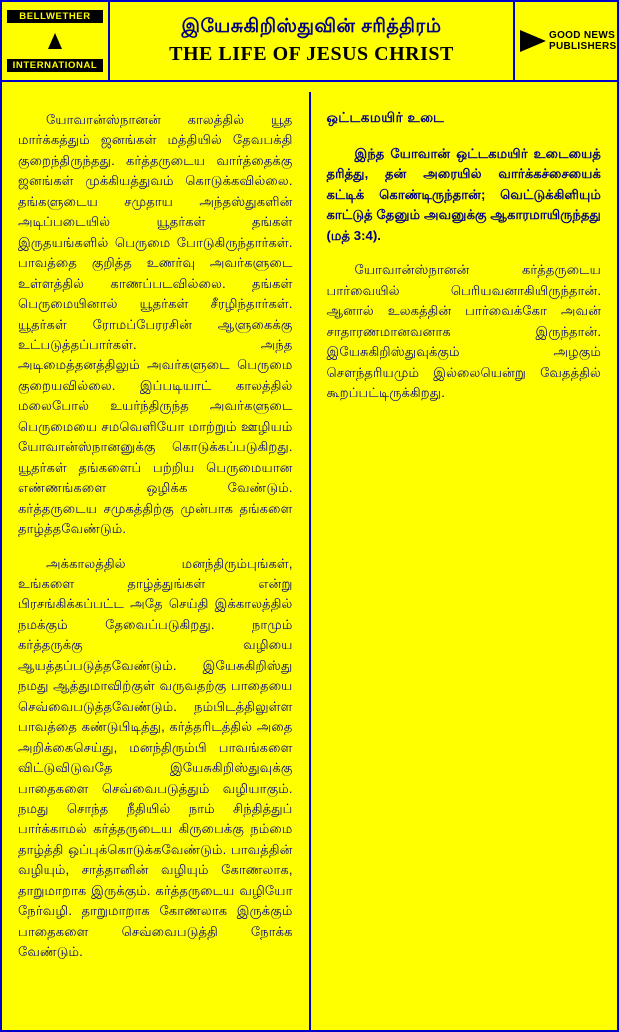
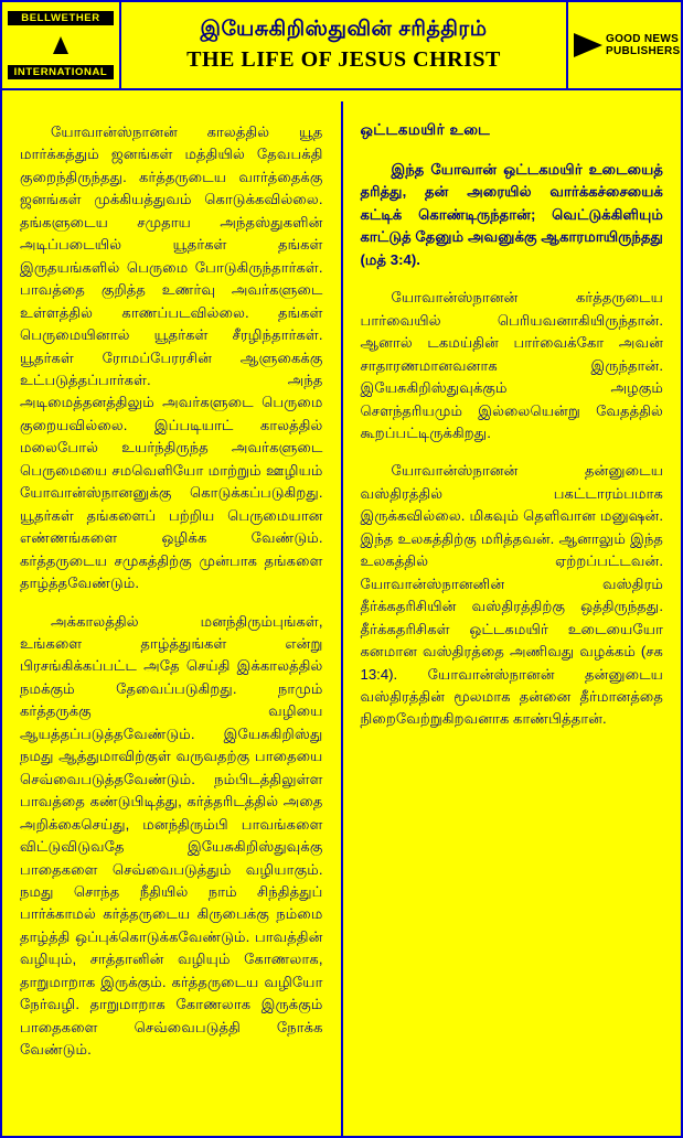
  BELLWETHER
  INTERNATIONAL
  இயேசுகிறிஸ்துவின் சரித்திரம்
  THE LIFE OF JESUS CHRIST
  GOOD NEWS
  PUBLISHERS
  யோவான்ஸ்நானன் காலத்தில் யூத மார்க்கத்தும் ஜனங்கள் மத்தியில் தேவபக்தி குறைந்திருந்தது. கர்த்தருடைய வார்த்தைக்கு ஜனங்கள் முக்கியத்துவம் கொடுக்கவில்லை. தங்களுடைய சமுதாய அந்தஸ்துகளின் அடிப்படையில் யூதர்கள் தங்கள் இருதயங்களில் பெருமை போடுகிருந்தார்கள். பாவத்தை குறித்த உணர்வு அவர்களுடை உள்ளத்தில் காணப்படவில்லை. தங்கள் பெருமையினால் யூதர்கள் சீரழிந்தார்கள். யூதர்கள் ரோமப்பேரரசின் ஆளுகைக்கு உட்படுத்தப்பார்கள். அந்த அடிமைத்தனத்திலும் அவர்களுடை பெருமை குறையவில்லை. இப்படியாட் காலத்தில் மலைபோல் உயர்ந்திருந்த அவர்களுடை பெருமையை சமவெளியோ மாற்றும் ஊழியம் யோவான்ஸ்நானனுக்கு கொடுக்கப்படுகிறது. யூதர்கள் தங்களைப் பற்றிய பெருமையான எண்ணங்களை ஒழிக்க வேண்டும். கர்த்தருடைய சமுகத்திற்கு முன்பாக தங்களை தாழ்த்தவேண்டும்.
  அக்காலத்தில் மனந்திரும்புங்கள், உங்களை தாழ்த்துங்கள் என்று பிரசங்கிக்கப்பட்ட அதே செய்தி இக்காலத்தில் நமக்கும் தேவைப்படுகிறது. நாமும் கர்த்தருக்கு வழியை ஆயத்தப்படுத்தவேண்டும். இயேசுகிறிஸ்து நமது ஆத்துமாவிற்குள் வருவதற்கு பாதையை செவ்வைபடுத்தவேண்டும். நம்பிடத்திலுள்ள பாவத்தை கண்டுபிடித்து, கர்த்தரிடத்தில் அதை அறிக்கைசெய்து, மனந்திரும்பி பாவங்களை விட்டுவிடுவதே இயேசுகிறிஸ்துவுக்கு பாதைகளை செவ்வைபடுத்தும் வழியாகும். நமது சொந்த நீதியில் நாம் சிந்தித்துப் பார்க்காமல் கர்த்தருடைய கிருபைக்கு நம்மை தாழ்த்தி ஒப்புக்கொடுக்கவேண்டும். பாவத்தின் வழியும், சாத்தானின் வழியும் கோணலாக, தாறுமாறாக இருக்கும். கர்த்தருடைய வழியோ நேர்வழி. தாறுமாறாக கோணலாக இருக்கும் பாதைகளை செவ்வைபடுத்தி நோக்க வேண்டும்.
  ஒட்டகமயிர் உடை
  இந்த யோவான் ஒட்டகமயிர் உடையைத் தரித்து, தன் அரையில் வார்க்கச்சையைக் கட்டிக் கொண்டிருந்தான்; வெட்டுக்கிளியும் காட்டுத் தேனும் அவனுக்கு ஆகாரமாயிருந்தது (மத் 3:4).
- யோவான்ஸ்நானன் கர்த்தருடைய பார்வையில் பெரியவனாகியிருந்தான். ஆனால் உலகத்தின் பார்வைக்கோ அவன் சாதாரணமானவனாக இருந்தான். இயேசுகிறிஸ்துவுக்கும் அழகும் சௌந்தரியமும் இல்லையென்று வேதத்தில் கூறப்பட்டிருக்கிறது.
+ யோவான்ஸ்நானன் கர்த்தருடைய பார்வையில் பெரியவனாகியிருந்தான். ஆனால் டகமய்தின் பார்வைக்கோ அவன் சாதாரணமானவனாக இருந்தான். இயேசுகிறிஸ்துவுக்கும் அழகும் சௌந்தரியமும் இல்லையென்று வேதத்தில் கூறப்பட்டிருக்கிறது.
+ யோவான்ஸ்நானன் தன்னுடைய வஸ்திரத்தில் பகட்டாரம்பமாக இருக்கவில்லை. மிகவும் தெளிவான மனுஷன். இந்த உலகத்திற்கு மரித்தவன். ஆனாலும் இந்த உலகத்தில் ஏற்றப்பட்டவன். யோவான்ஸ்நானனின் வஸ்திரம் தீர்க்கதரிசியின் வஸ்திரத்திற்கு ஒத்திருந்தது. தீர்க்கதரிசிகள் ஒட்டகமயிர் உடையையோ கனமான வஸ்திரத்தை அணிவது வழக்கம் (சக 13:4). யோவான்ஸ்நானன் தன்னுடைய வஸ்திரத்தின் மூலமாக தன்னை தீர்மானத்தை நிறைவேற்றுகிறவனாக காண்பித்தான்.
